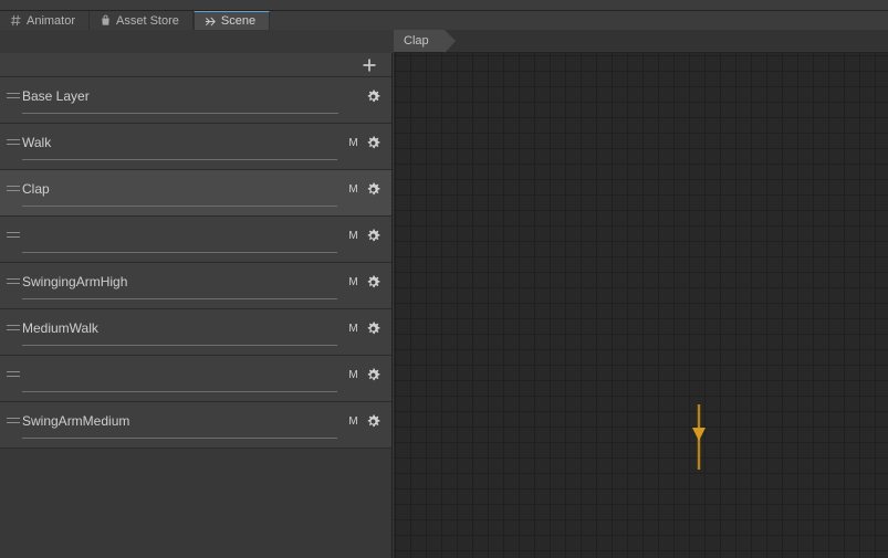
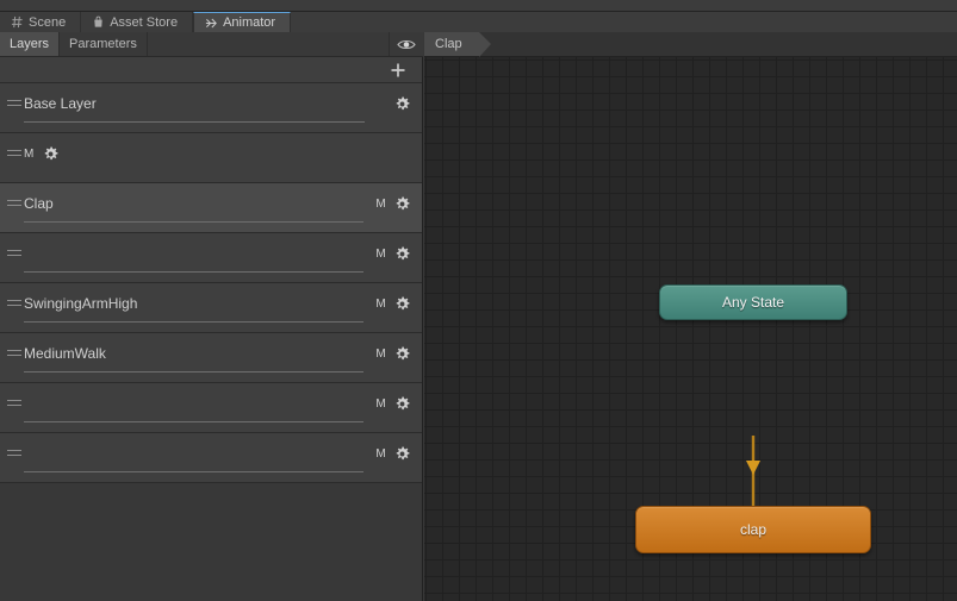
- Animator
+ Scene
  Asset Store
- Scene
+ Animator
+ Layers
+ Parameters
  Base Layer
- Walk
  M
  Clap
  M
  M
  SwingingArmHigh
  M
  MediumWalk
  M
  M
- SwingArmMedium
  M
  Clap
+ Any State
+ clap
